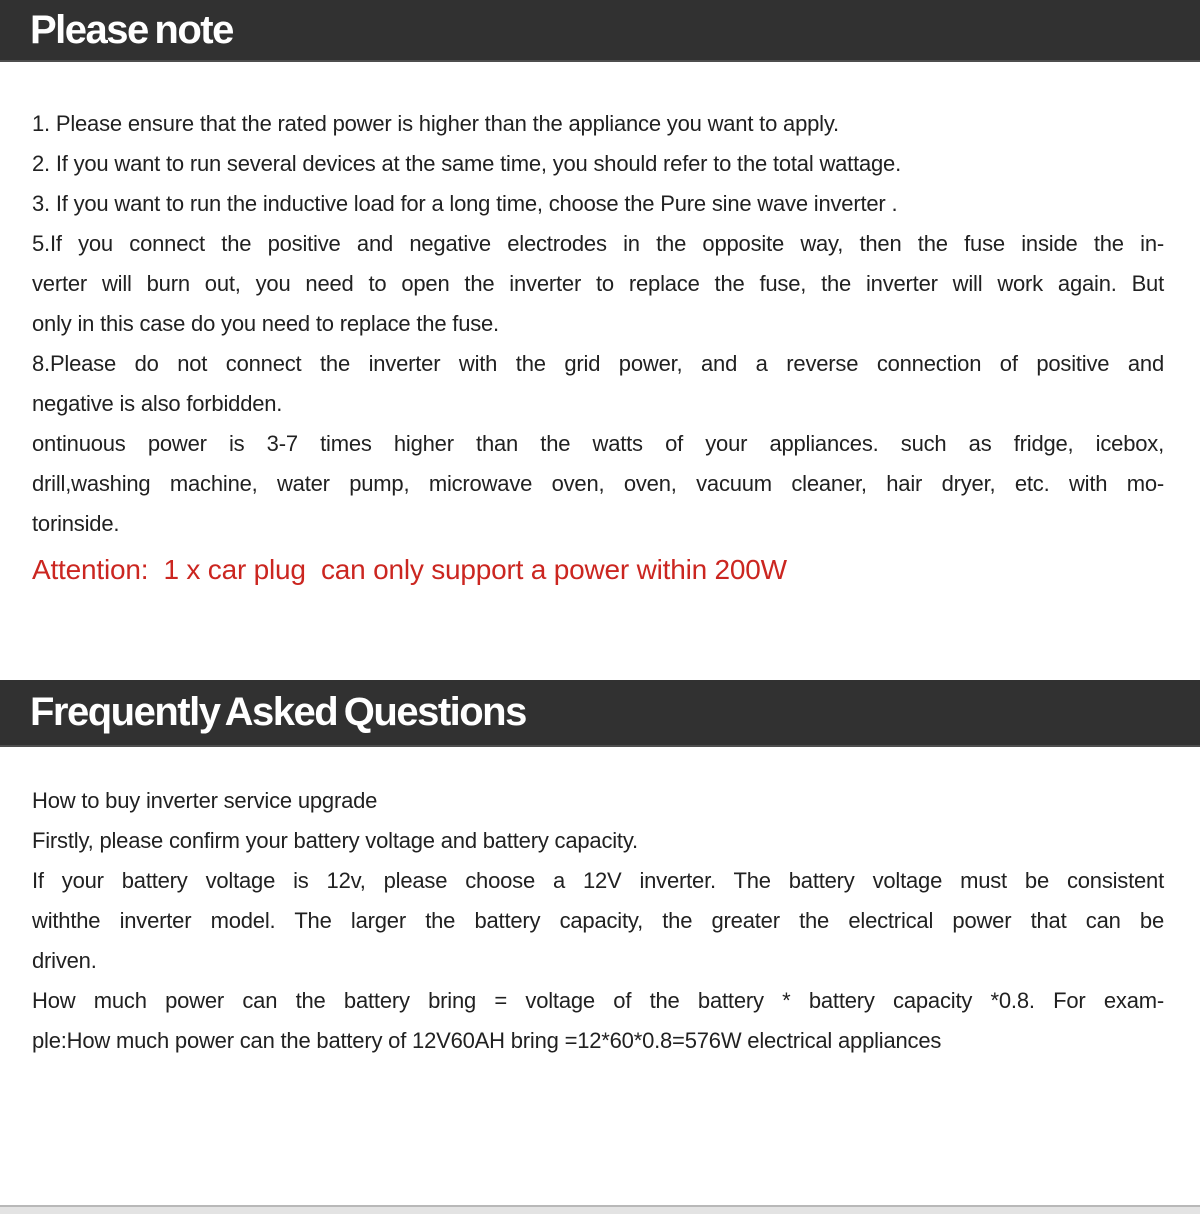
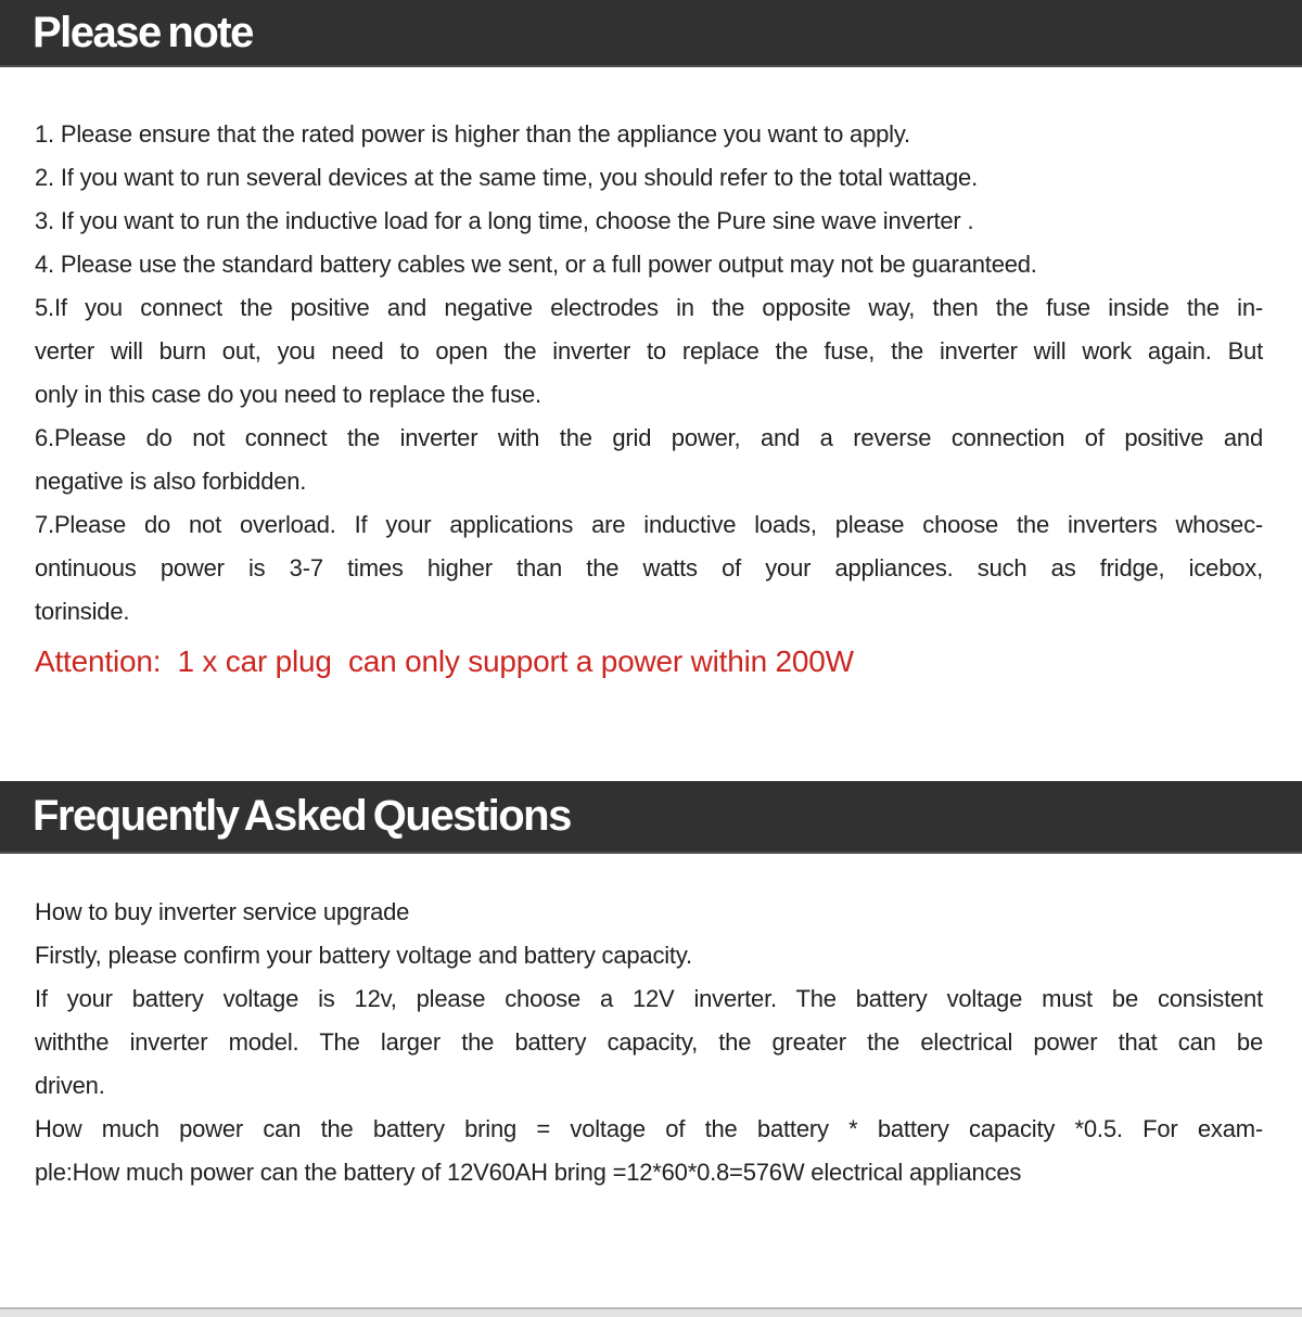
  Please note
  1. Please ensure that the rated power is higher than the appliance you want to apply.
  2. If you want to run several devices at the same time, you should refer to the total wattage.
  3. If you want to run the inductive load for a long time, choose the Pure sine wave inverter .
+ 4. Please use the standard battery cables we sent, or a full power output may not be guaranteed.
  5.If you connect the positive and negative electrodes in the opposite way, then the fuse inside the in-
  verter will burn out, you need to open the inverter to replace the fuse, the inverter will work again. But
  only in this case do you need to replace the fuse.
- 8.Please do not connect the inverter with the grid power, and a reverse connection of positive and
+ 6.Please do not connect the inverter with the grid power, and a reverse connection of positive and
  negative is also forbidden.
+ 7.Please do not overload. If your applications are inductive loads, please choose the inverters whosec-
  ontinuous power is 3-7 times higher than the watts of your appliances. such as fridge, icebox,
- drill,washing machine, water pump, microwave oven, oven, vacuum cleaner, hair dryer, etc. with mo-
  torinside.
  Attention: 1 x car plug can only support a power within 200W
  Frequently Asked Questions
  How to buy inverter service upgrade
  Firstly, please confirm your battery voltage and battery capacity.
  If your battery voltage is 12v, please choose a 12V inverter. The battery voltage must be consistent
  withthe inverter model. The larger the battery capacity, the greater the electrical power that can be
  driven.
- How much power can the battery bring = voltage of the battery * battery capacity *0.8. For exam-
+ How much power can the battery bring = voltage of the battery * battery capacity *0.5. For exam-
  ple:How much power can the battery of 12V60AH bring =12*60*0.8=576W electrical appliances
